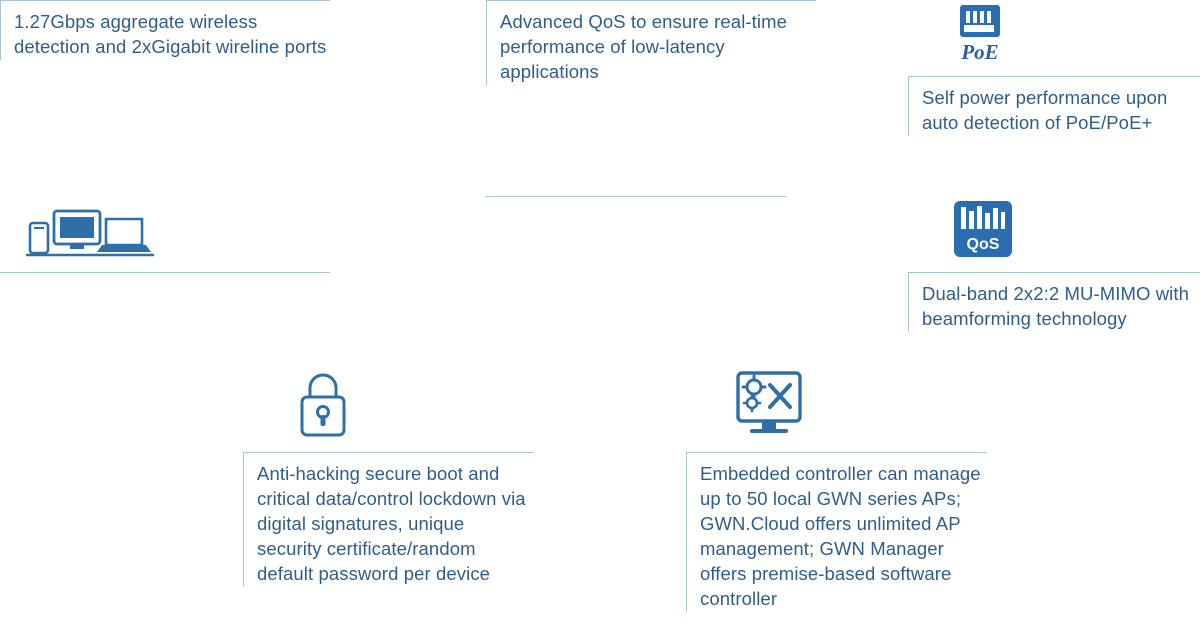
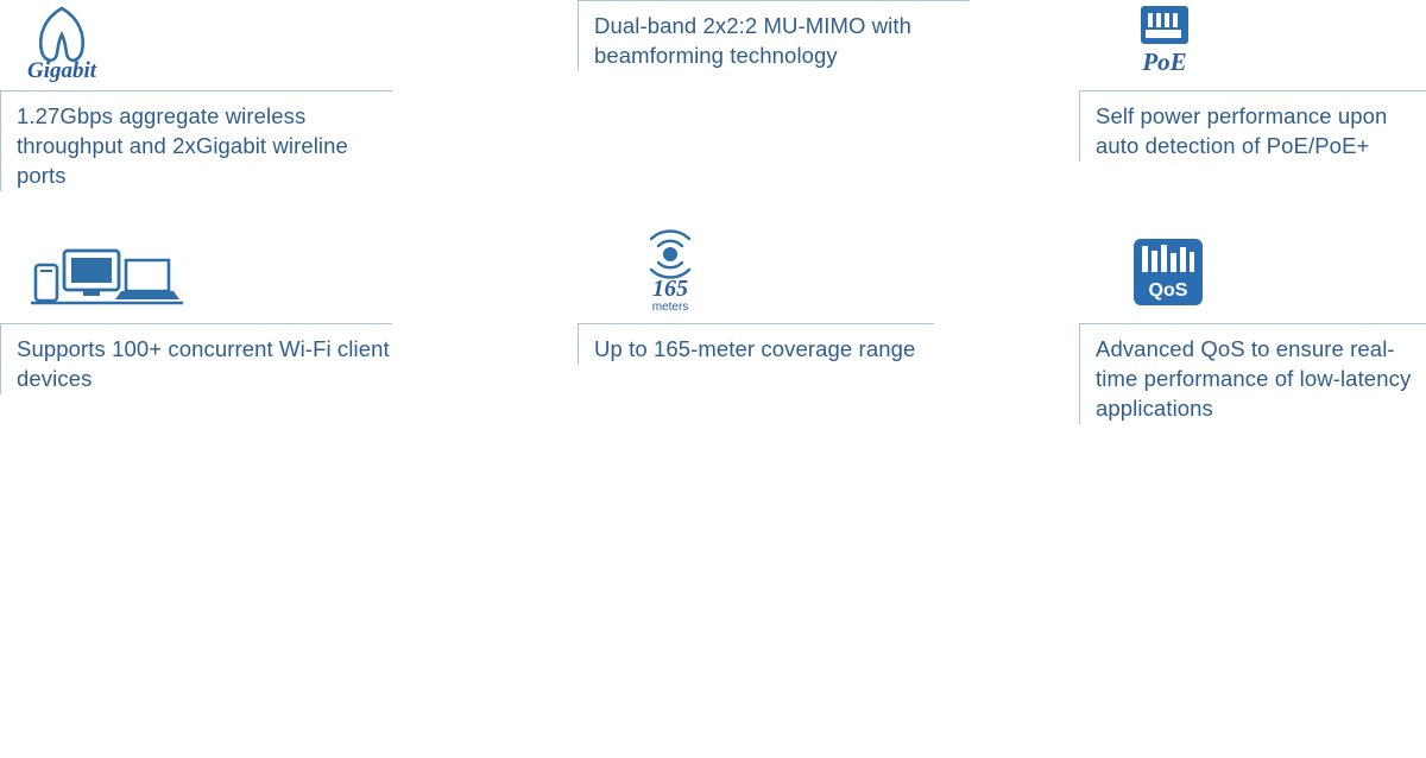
+ Gigabit
- 1.27Gbps aggregate wireless detection and 2xGigabit wireline ports
+ 1.27Gbps aggregate wireless throughput and 2xGigabit wireline ports
- Advanced QoS to ensure real-time performance of low-latency applications
+ Dual-band 2x2:2 MU-MIMO with beamforming technology
  PoE
  Self power performance upon auto detection of PoE/PoE+
+ Supports 100+ concurrent Wi-Fi client devices
+ 165
+ meters
+ Up to 165-meter coverage range
  QoS
- Dual-band 2x2:2 MU-MIMO with beamforming technology
+ Advanced QoS to ensure real-time performance of low-latency applications
- Anti-hacking secure boot and critical data/control lockdown via digital signatures, unique security certificate/random default password per device
- Embedded controller can manage up to 50 local GWN series APs; GWN.Cloud offers unlimited AP management; GWN Manager offers premise-based software controller
